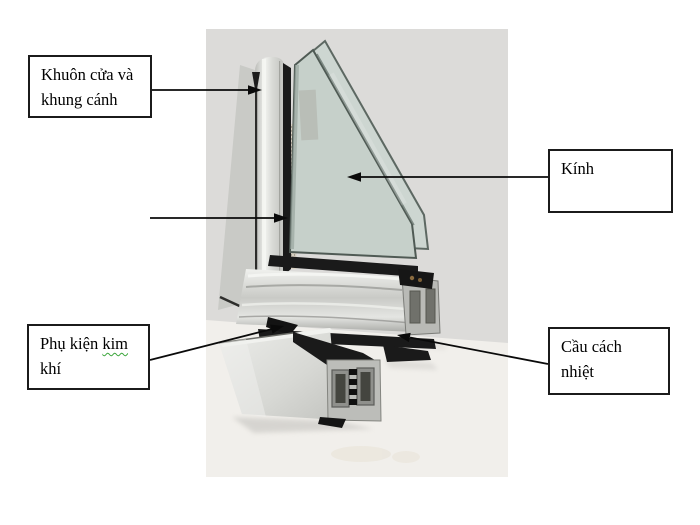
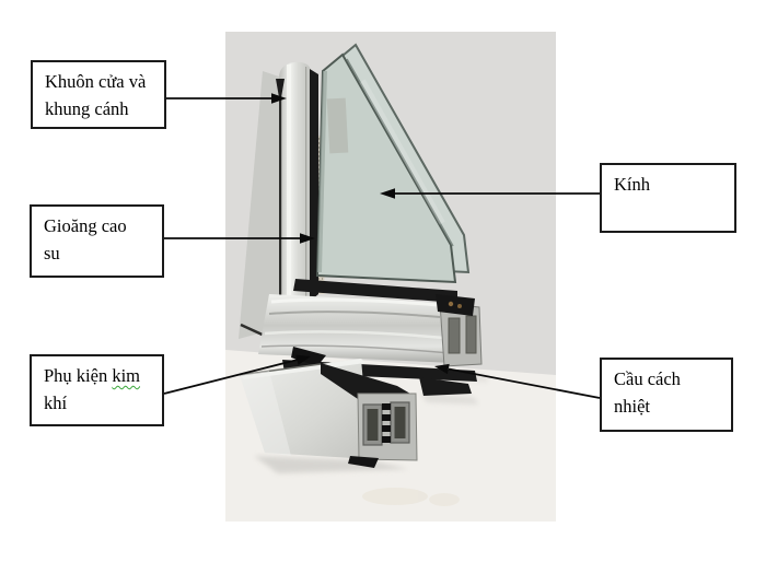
  Khuôn cửa và
  khung cánh
+ Gioăng cao
+ su
  Phụ kiện kim
  khí
  Kính
  Cầu cách
  nhiệt
